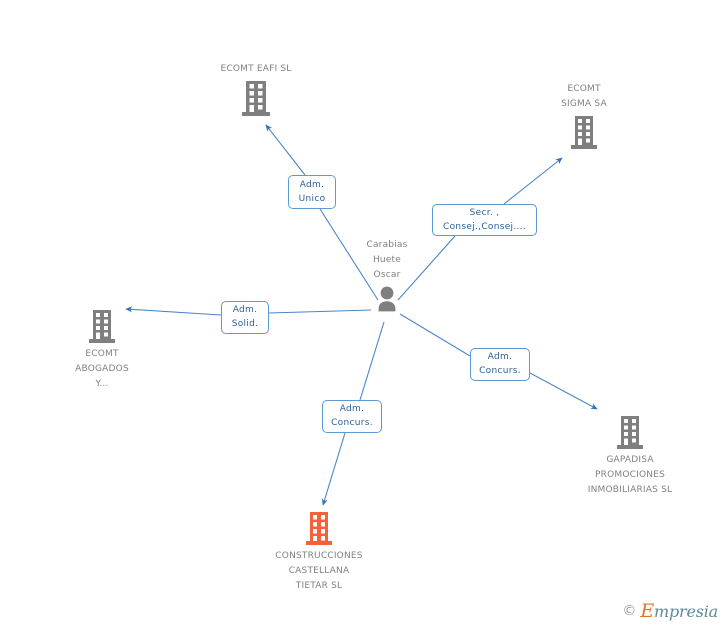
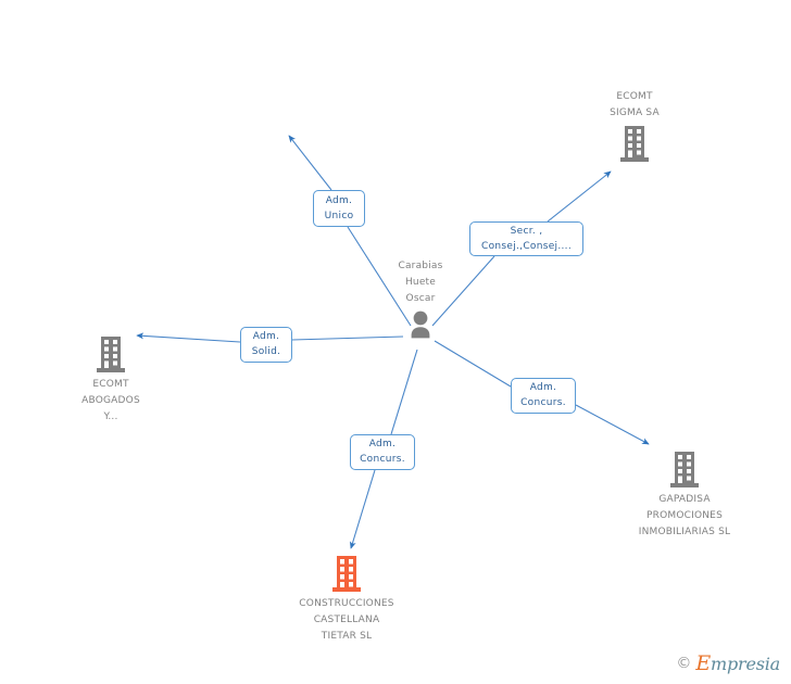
- ECOMT EAFI SL
  ECOMT
  SIGMA SA
  ECOMT
  ABOGADOS
  Y...
  GAPADISA
  PROMOCIONES
  INMOBILIARIAS SL
  CONSTRUCCIONES
  CASTELLANA
  TIETAR SL
  Carabias
  Huete
  Oscar
  Adm.
  Unico
  Secr. ,
  Consej.,Consej....
  Adm.
  Solid.
  Adm.
  Concurs.
  Adm.
  Concurs.
  ©
  Empresia
